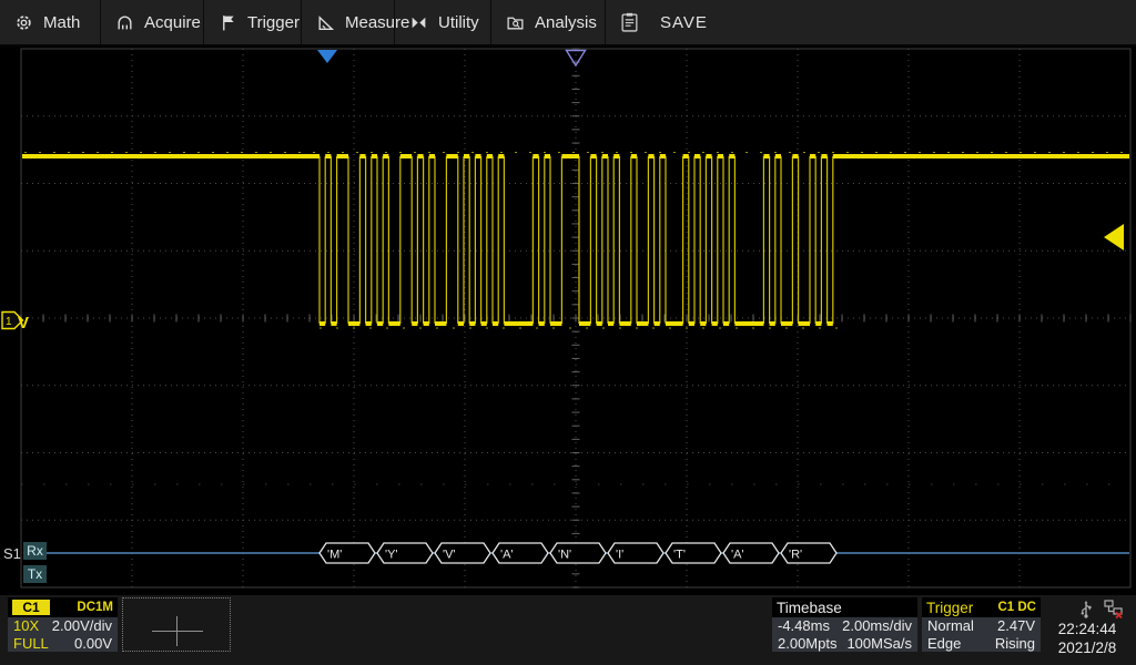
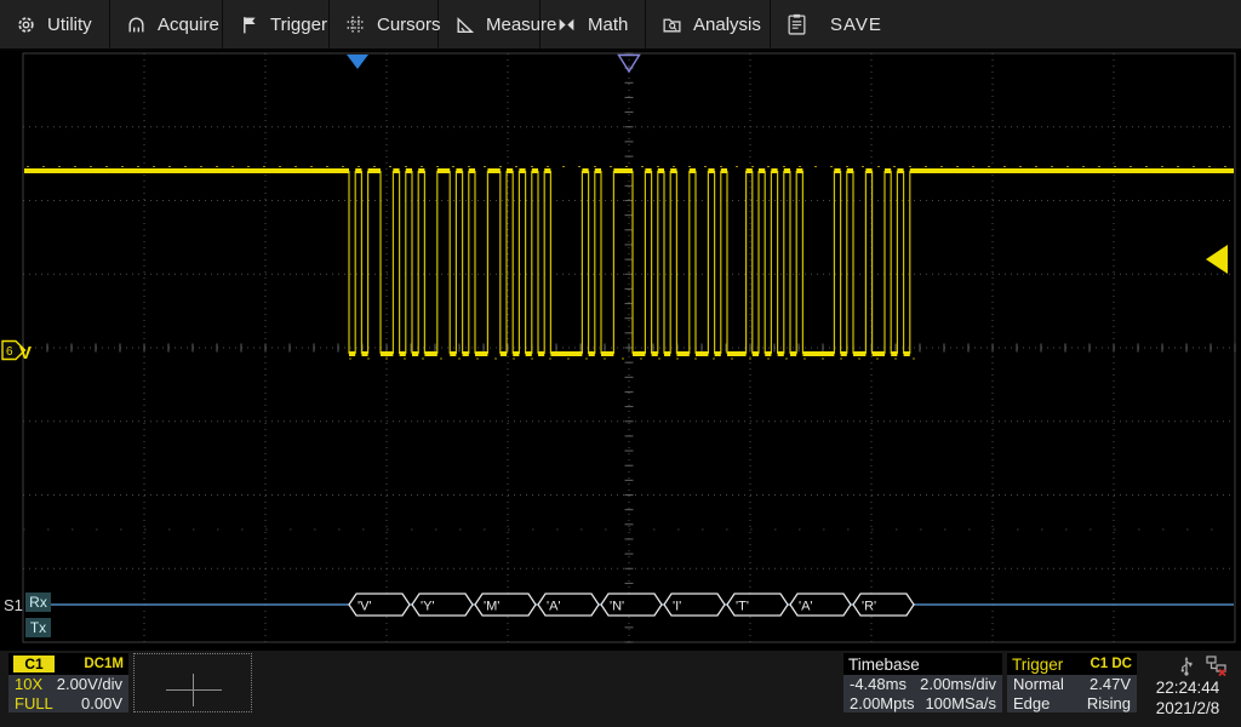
- Math
+ Utility
  Acquire
  Trigger
+ Cursors
  Measure
- Utility
+ Math
  Analysis
  SAVE
- 'M'
+ 'V'
  'Y'
- 'V'
+ 'M'
  'A'
  'N'
  'I'
  'T'
  'A'
  'R'
- 1
+ 6
  V
  S1
  Rx
  Tx
  C1
  DC1M
  10X
  2.00V/div
  FULL
  0.00V
  Timebase
  -4.48ms
  2.00ms/div
  2.00Mpts
  100MSa/s
  Trigger
  C1 DC
  Normal
  2.47V
  Edge
  Rising
  22:24:44
  2021/2/8
